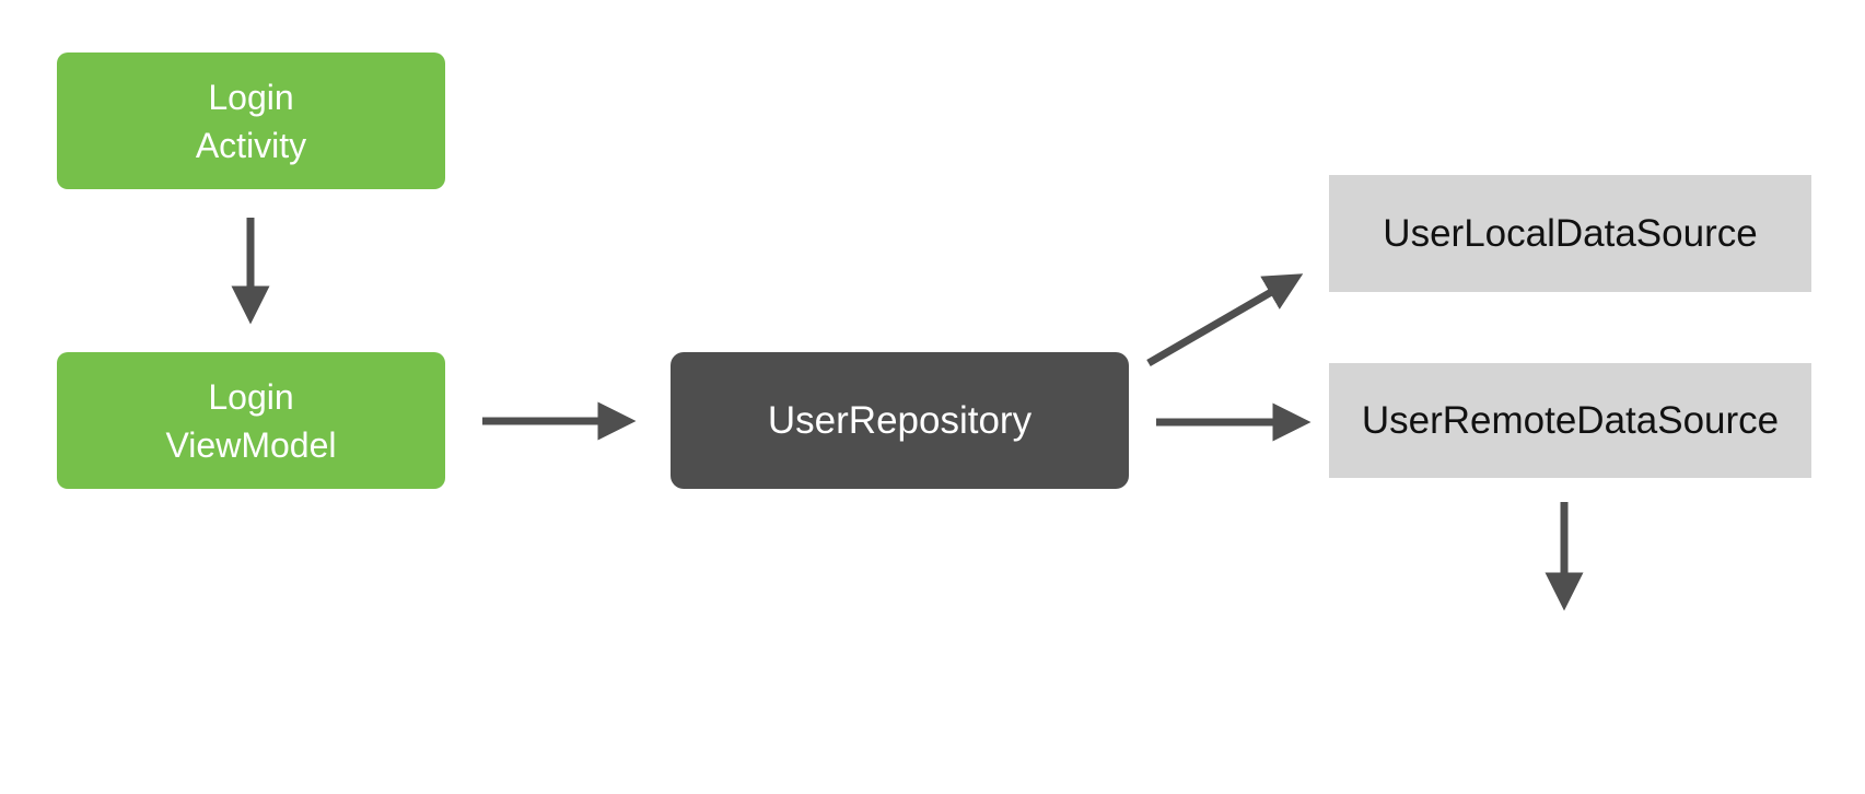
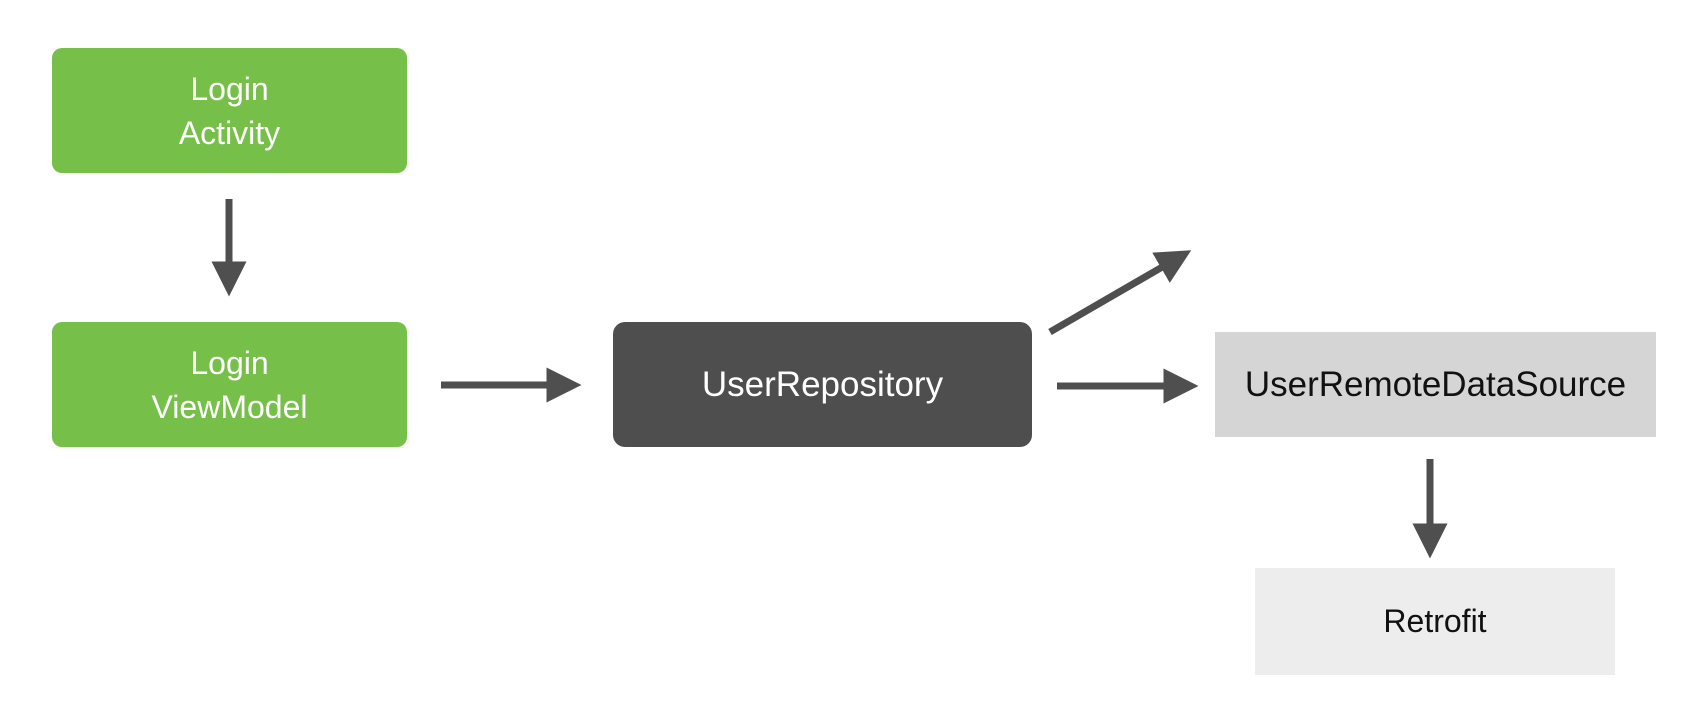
  Login
  Activity
  Login
  ViewModel
  UserRepository
- UserLocalDataSource
  UserRemoteDataSource
+ Retrofit
